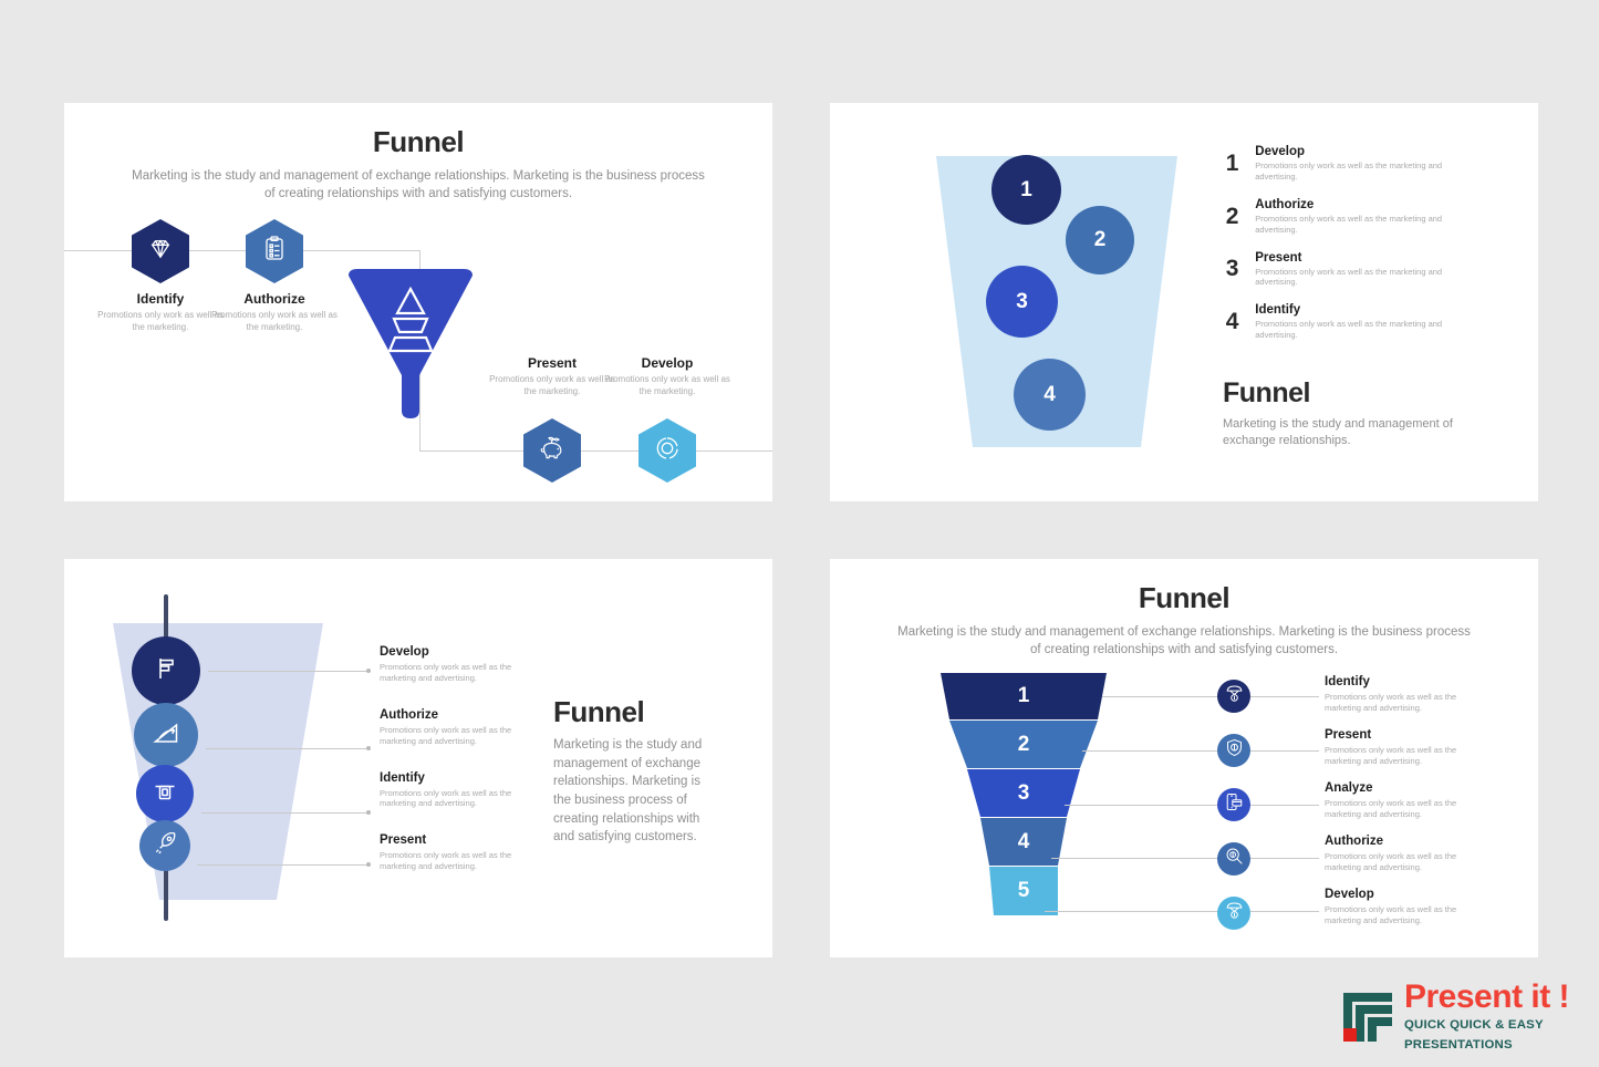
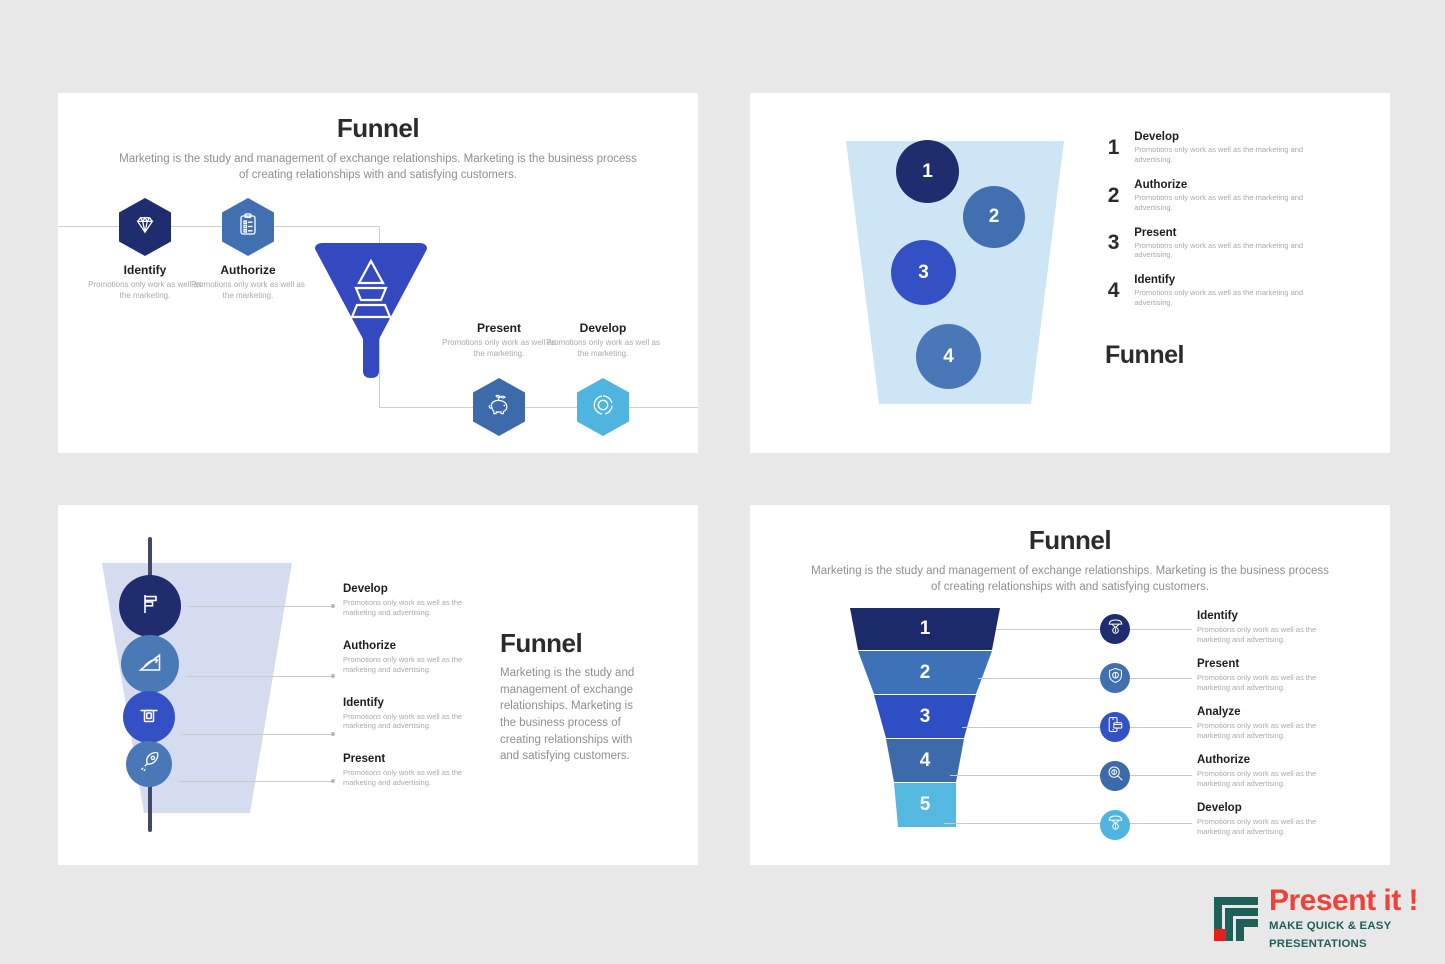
  Funnel
  Marketing is the study and management of exchange relationships. Marketing is the business process of creating relationships with and satisfying customers.
  Identify
  Promotions only work as well as the marketing.
  Authorize
  Promotions only work as well as the marketing.
  Present
  Promotions only work as well as the marketing.
  Develop
  Promotions only work as well as the marketing.
  1
  2
  3
  4
  1
  Develop
  Promotions only work as well as the marketing and advertising.
  2
  Authorize
  Promotions only work as well as the marketing and advertising.
  3
  Present
  Promotions only work as well as the marketing and advertising.
  4
  Identify
  Promotions only work as well as the marketing and advertising.
  Funnel
- Marketing is the study and management of exchange relationships.
  Develop
  Promotions only work as well as the marketing and advertising.
  Authorize
  Promotions only work as well as the marketing and advertising.
  Identify
  Promotions only work as well as the marketing and advertising.
  Present
  Promotions only work as well as the marketing and advertising.
  Funnel
  Marketing is the study and management of exchange relationships. Marketing is the business process of creating relationships with and satisfying customers.
  Funnel
  Marketing is the study and management of exchange relationships. Marketing is the business process of creating relationships with and satisfying customers.
  1
  2
  3
  4
  5
  Identify
  Promotions only work as well as the marketing and advertising.
  Present
  Promotions only work as well as the marketing and advertising.
  Analyze
  Promotions only work as well as the marketing and advertising.
  Authorize
  Promotions only work as well as the marketing and advertising.
  Develop
  Promotions only work as well as the marketing and advertising.
  Present it !
- QUICK QUICK & EASY PRESENTATIONS
+ MAKE QUICK & EASY PRESENTATIONS
